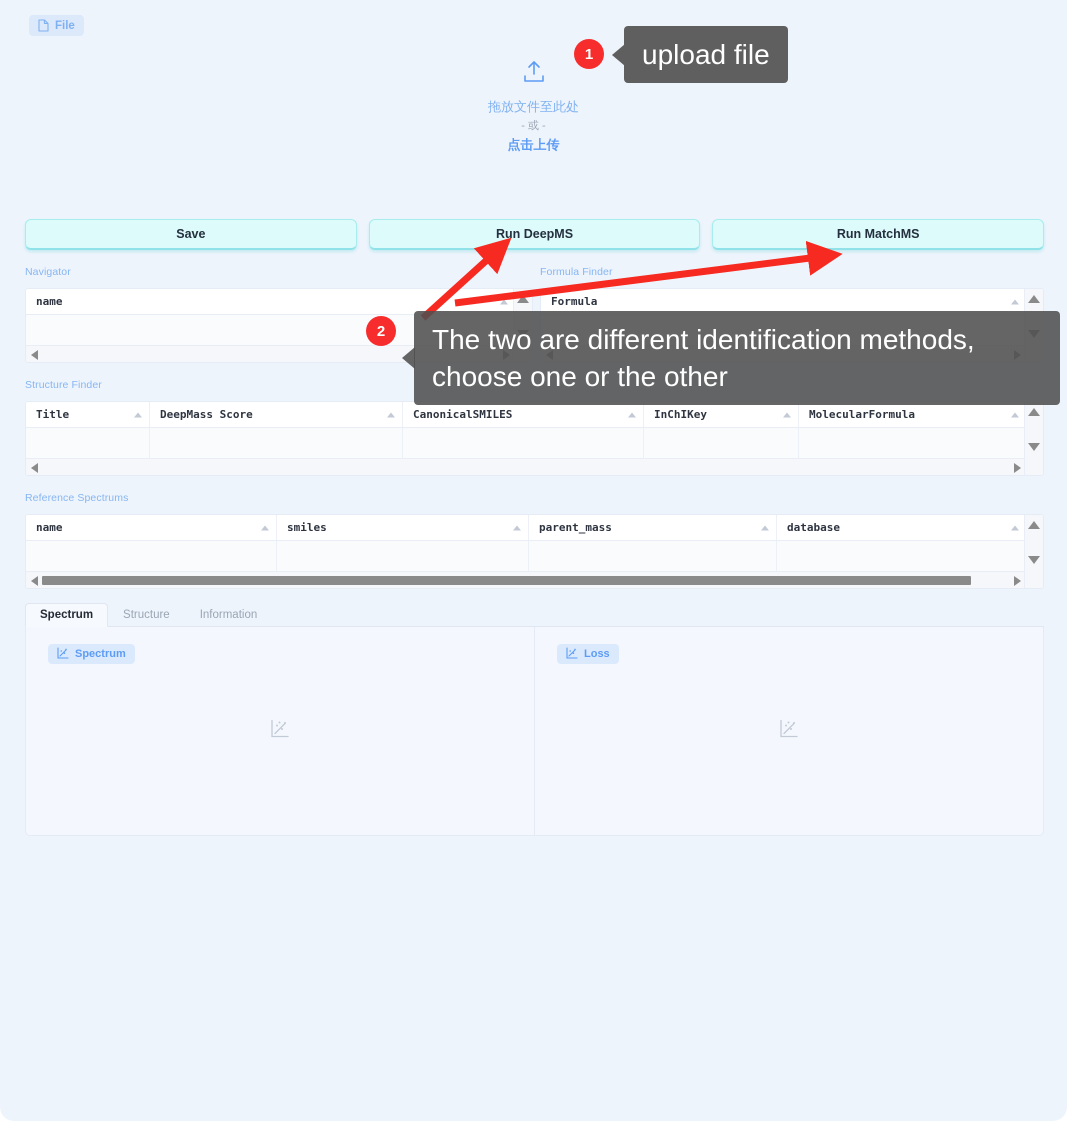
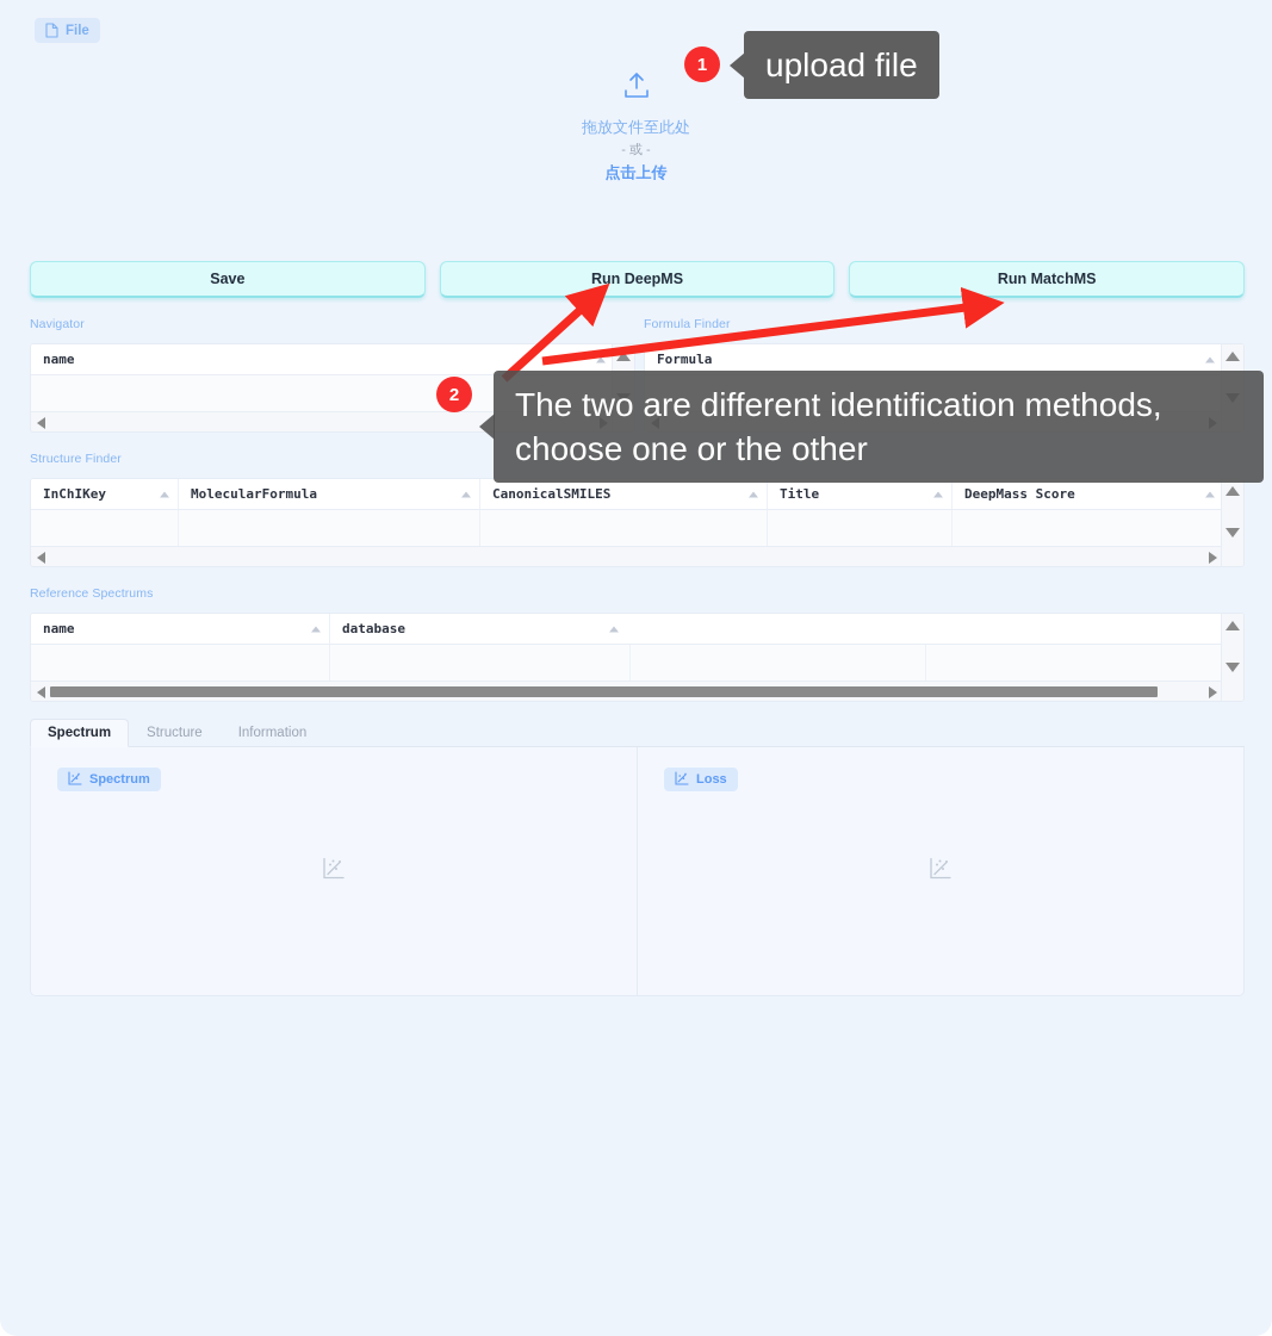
  File
  拖放文件至此处
  - 或 -
  点击上传
  Save
  Run DeepMS
  Run MatchMS
  Navigator
  name
  Formula Finder
  Formula
  Structure Finder
- Title
+ InChIKey
- DeepMass Score
+ MolecularFormula
  CanonicalSMILES
- InChIKey
+ Title
- MolecularFormula
+ DeepMass Score
  Reference Spectrums
  name
- smiles
- parent_mass
  database
  Spectrum
  Structure
  Information
  Spectrum
  Loss
  1
  upload file
  2
  The two are different identification methods, choose one or the other
